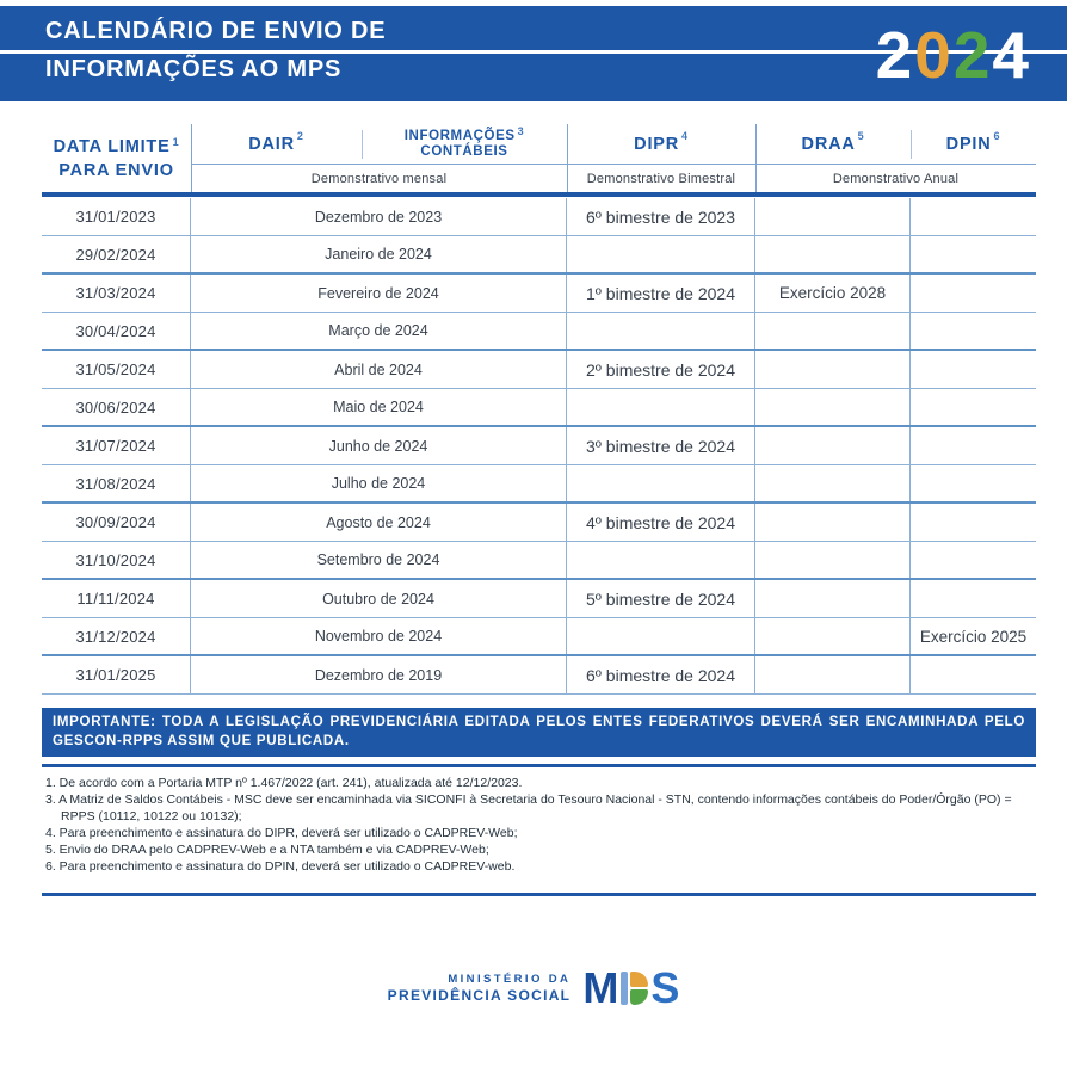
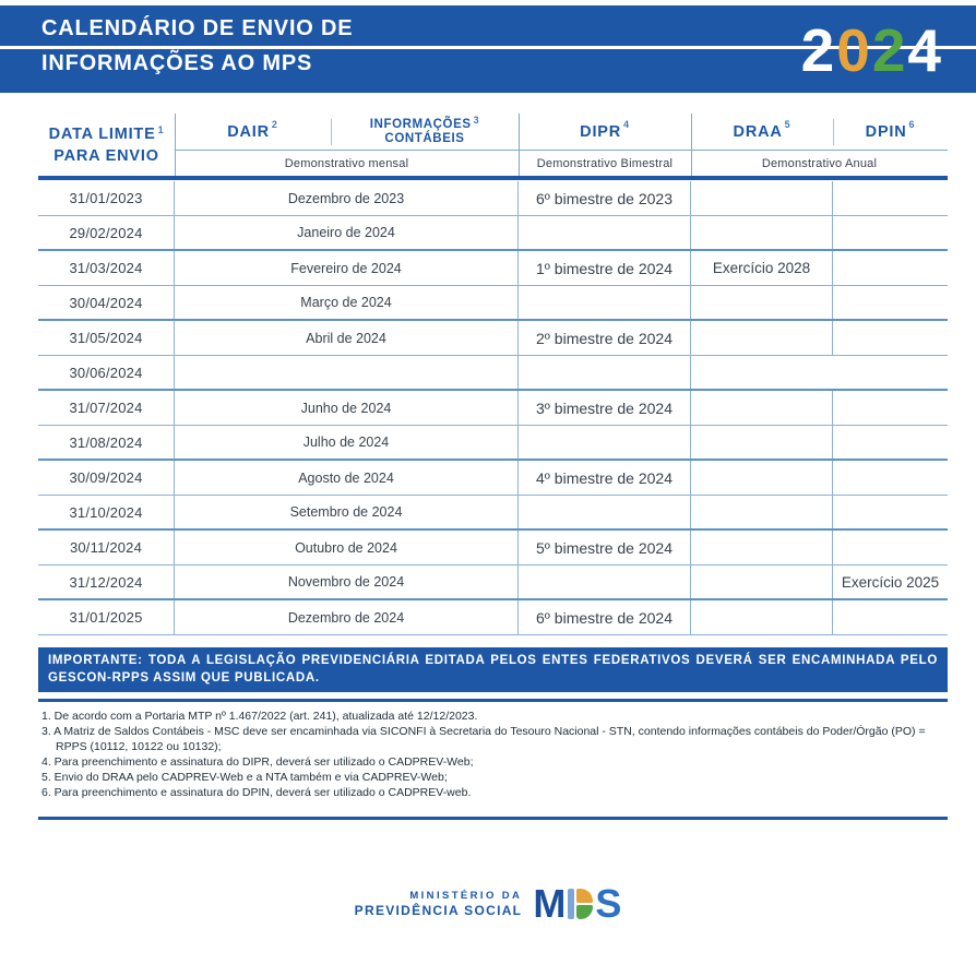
  CALENDÁRIO DE ENVIO DE
  INFORMAÇÕES AO MPS
  2024
  DATA LIMITE 1
  PARA ENVIO
  DAIR 2
  INFORMAÇÕES 3
  CONTÁBEIS
  DIPR 4
  DRAA 5
  DPIN 6
  Demonstrativo mensal
  Demonstrativo Bimestral
  Demonstrativo Anual
  31/01/2023
  Dezembro de 2023
  6º bimestre de 2023
  29/02/2024
  Janeiro de 2024
  31/03/2024
  Fevereiro de 2024
  1º bimestre de 2024
  Exercício 2028
  30/04/2024
  Março de 2024
  31/05/2024
  Abril de 2024
  2º bimestre de 2024
  30/06/2024
- Maio de 2024
  31/07/2024
  Junho de 2024
  3º bimestre de 2024
  31/08/2024
  Julho de 2024
  30/09/2024
  Agosto de 2024
  4º bimestre de 2024
  31/10/2024
  Setembro de 2024
- 11/11/2024
+ 30/11/2024
  Outubro de 2024
  5º bimestre de 2024
  31/12/2024
  Novembro de 2024
  Exercício 2025
  31/01/2025
- Dezembro de 2019
+ Dezembro de 2024
  6º bimestre de 2024
  IMPORTANTE: TODA A LEGISLAÇÃO PREVIDENCIÁRIA EDITADA PELOS ENTES FEDERATIVOS DEVERÁ SER ENCAMINHADA PELO GESCON-RPPS ASSIM QUE PUBLICADA.
  1. De acordo com a Portaria MTP nº 1.467/2022 (art. 241), atualizada até 12/12/2023.
  3. A Matriz de Saldos Contábeis - MSC deve ser encaminhada via SICONFI à Secretaria do Tesouro Nacional - STN, contendo informações contábeis do Poder/Órgão (PO) = RPPS (10112, 10122 ou 10132);
  4. Para preenchimento e assinatura do DIPR, deverá ser utilizado o CADPREV-Web;
  5. Envio do DRAA pelo CADPREV-Web e a NTA também e via CADPREV-Web;
  6. Para preenchimento e assinatura do DPIN, deverá ser utilizado o CADPREV-web.
  MINISTÉRIO DA
  PREVIDÊNCIA SOCIAL
  M
  S
